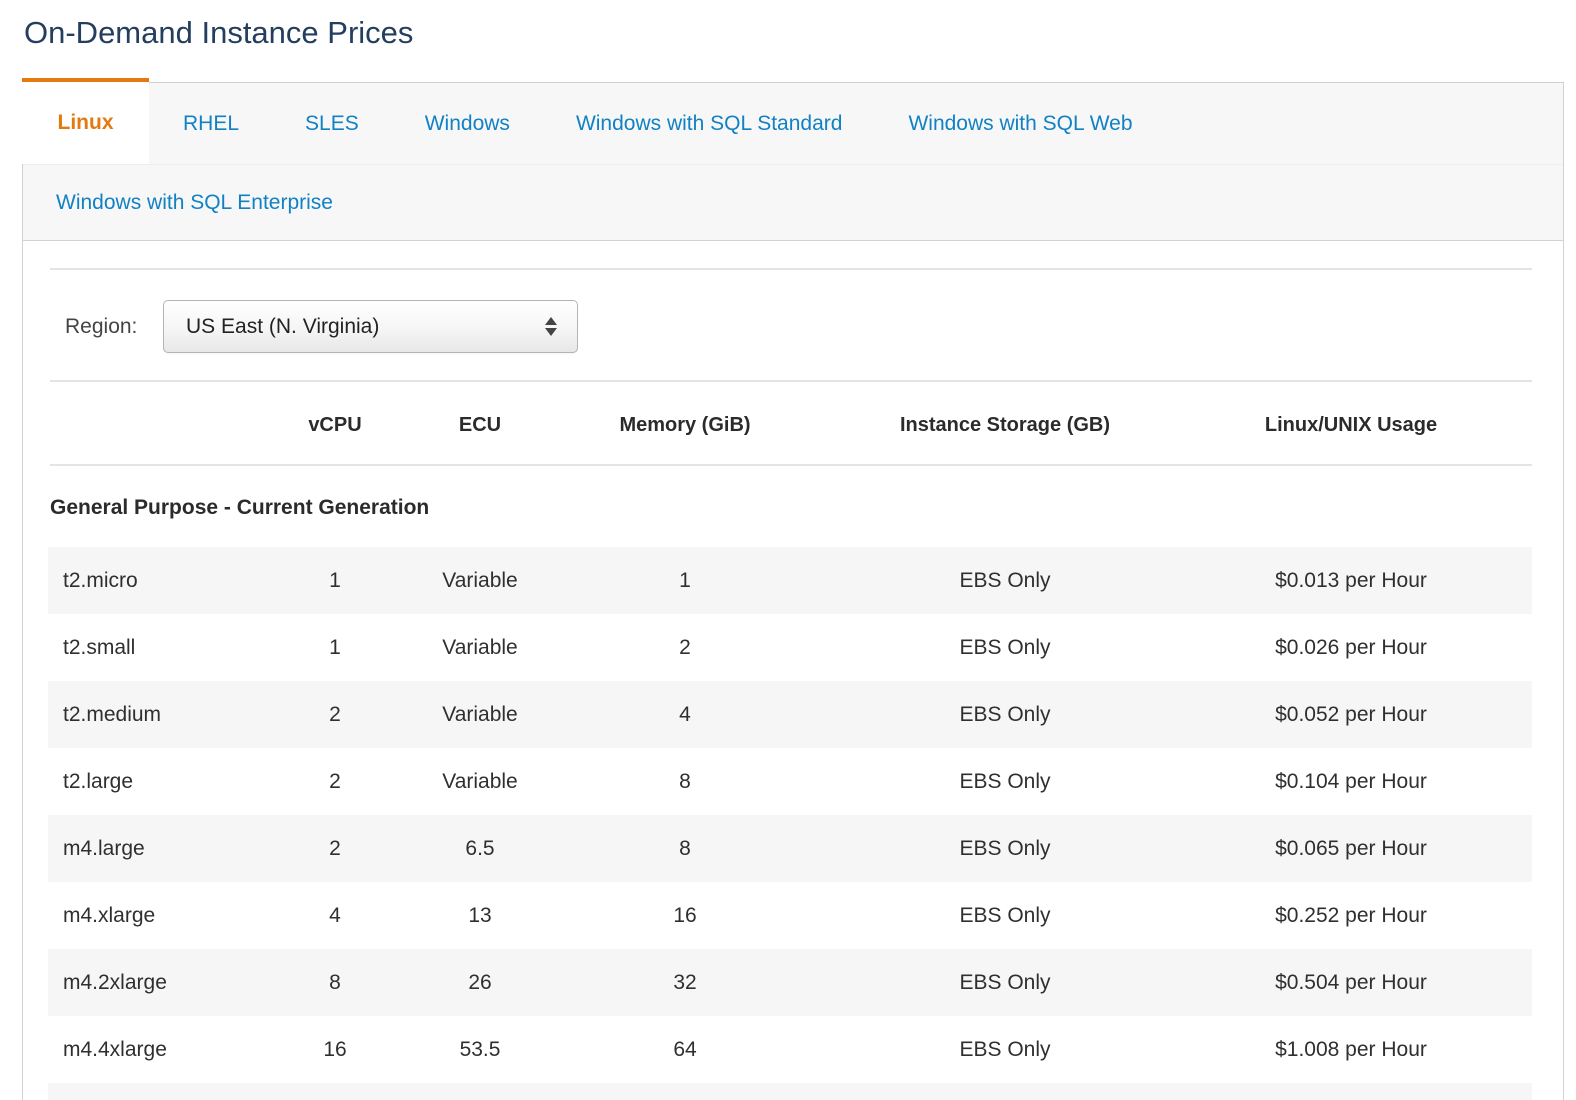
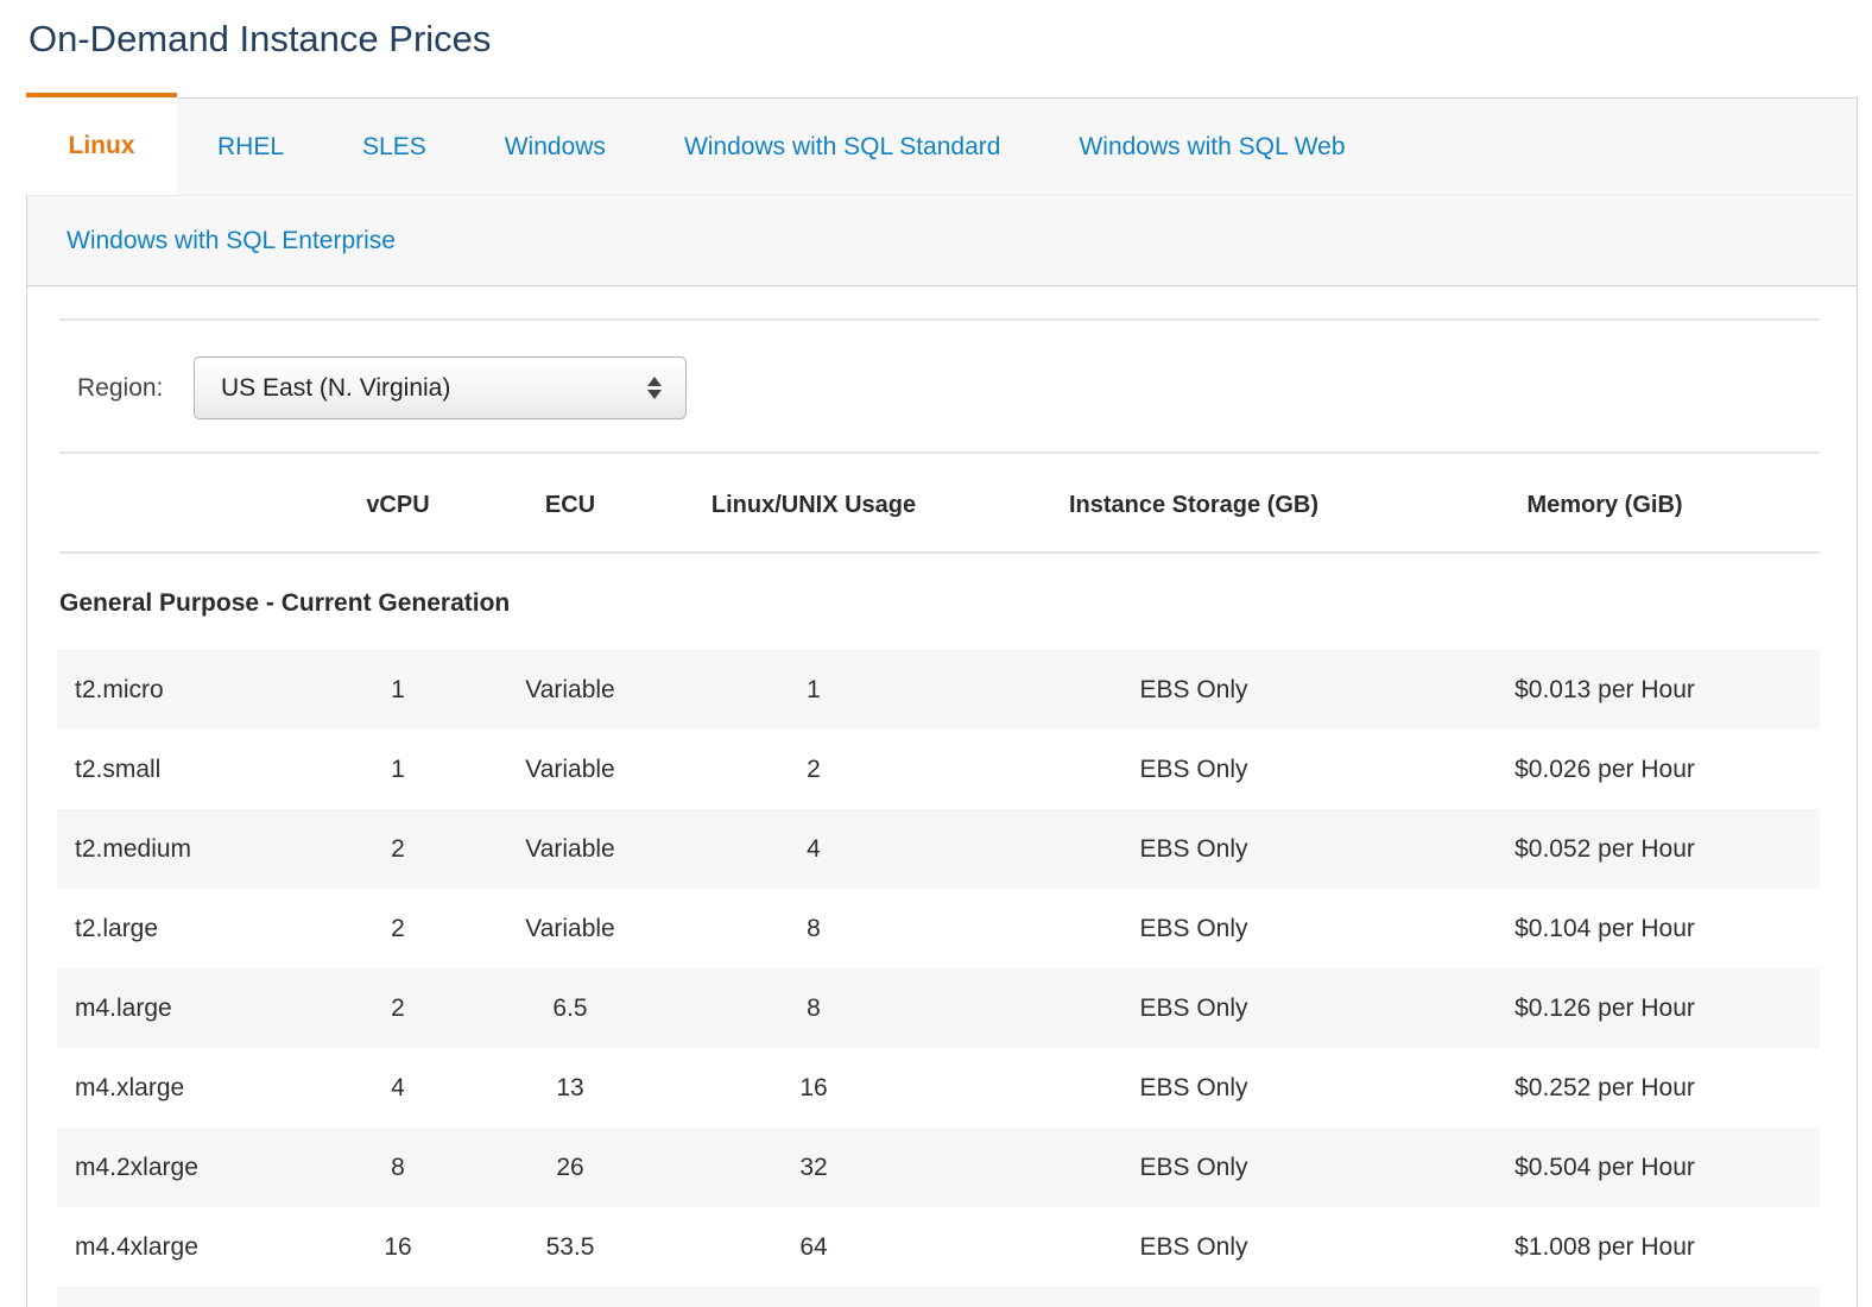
  On-Demand Instance Prices
  Linux
  RHEL
  SLES
  Windows
  Windows with SQL Standard
  Windows with SQL Web
  Windows with SQL Enterprise
  Region:
  US East (N. Virginia)
  vCPU
  ECU
- Memory (GiB)
+ Linux/UNIX Usage
  Instance Storage (GB)
- Linux/UNIX Usage
+ Memory (GiB)
  General Purpose - Current Generation
  t2.micro
  1
  Variable
  1
  EBS Only
  $0.013 per Hour
  t2.small
  1
  Variable
  2
  EBS Only
  $0.026 per Hour
  t2.medium
  2
  Variable
  4
  EBS Only
  $0.052 per Hour
  t2.large
  2
  Variable
  8
  EBS Only
  $0.104 per Hour
  m4.large
  2
  6.5
  8
  EBS Only
- $0.065 per Hour
+ $0.126 per Hour
  m4.xlarge
  4
  13
  16
  EBS Only
  $0.252 per Hour
  m4.2xlarge
  8
  26
  32
  EBS Only
  $0.504 per Hour
  m4.4xlarge
  16
  53.5
  64
  EBS Only
  $1.008 per Hour
